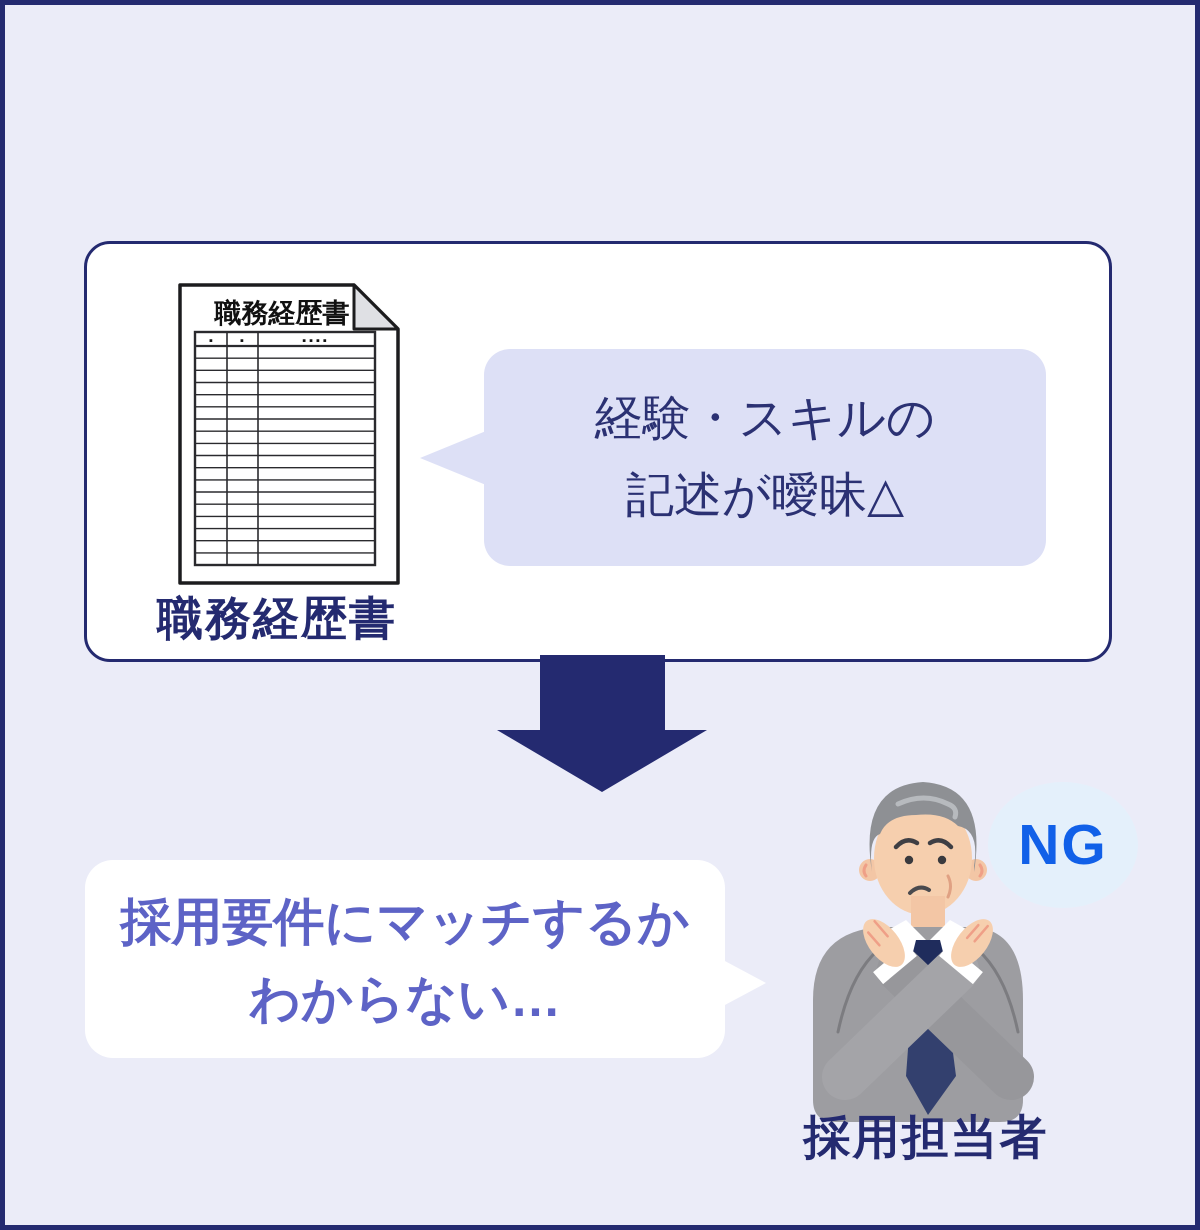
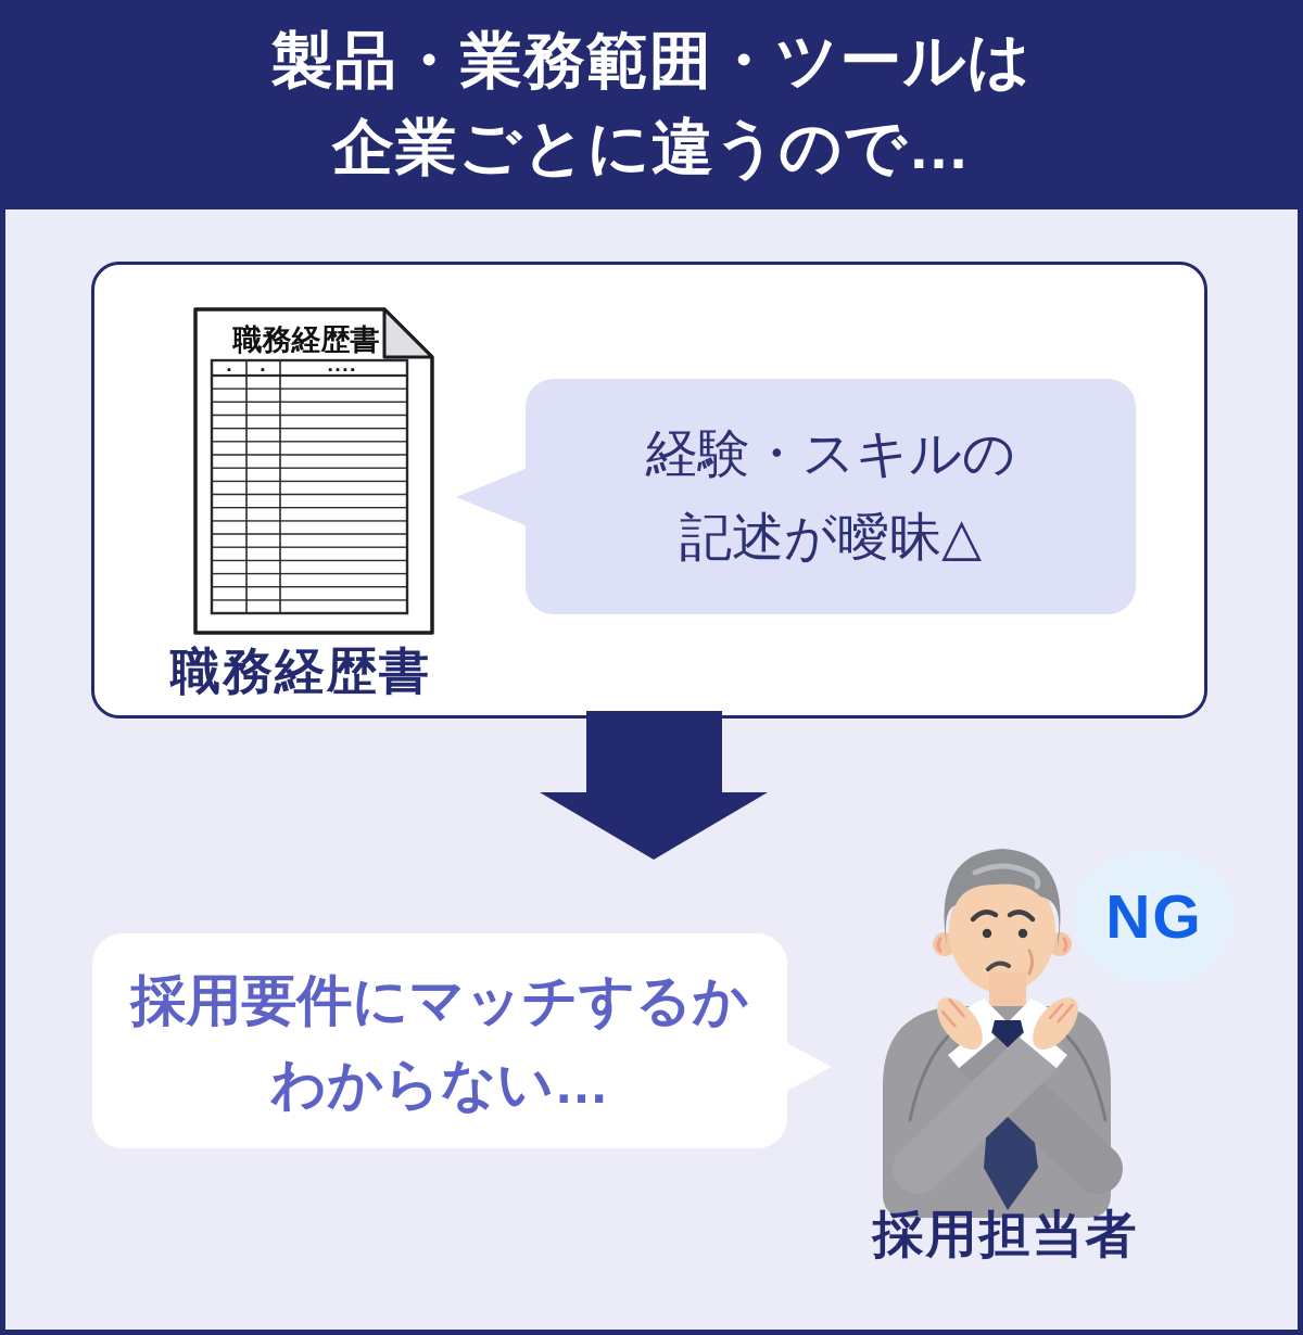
+ 製品・業務範囲・ツールは
+ 企業ごとに違うので…
  職務経歴書
  ▪
  ▪
  ▪▪▪▪
  職務経歴書
  経験・スキルの
  記述が曖昧△
  採用要件にマッチするか
  わからない…
  NG
  採用担当者
